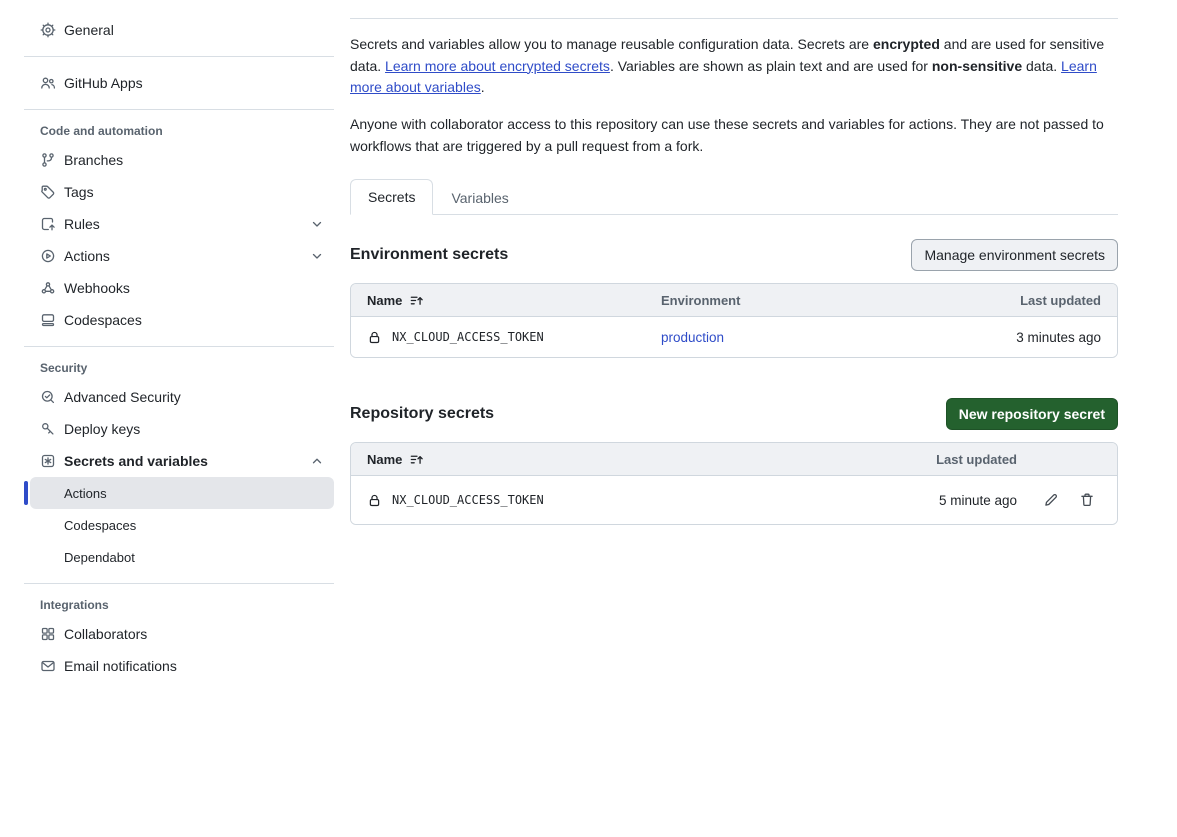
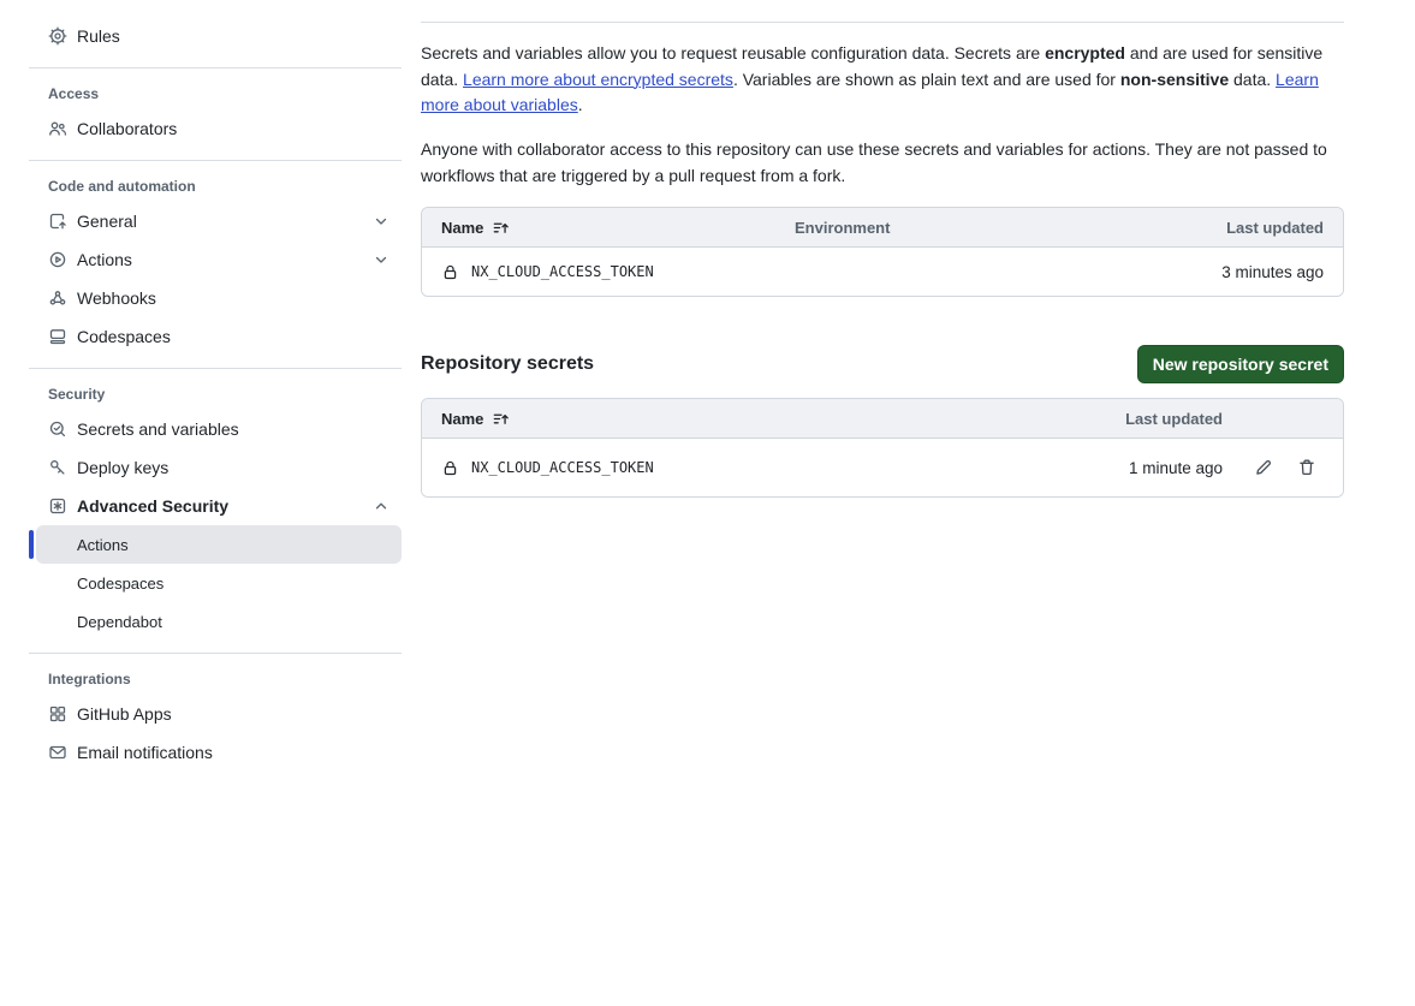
- General
+ Rules
+ Access
- GitHub Apps
+ Collaborators
  Code and automation
- Branches
- Tags
- Rules
+ General
  Actions
  Webhooks
  Codespaces
  Security
- Advanced Security
+ Secrets and variables
  Deploy keys
- Secrets and variables
+ Advanced Security
  Actions
  Codespaces
  Dependabot
  Integrations
- Collaborators
+ GitHub Apps
  Email notifications
- Secrets and variables allow you to manage reusable configuration data. Secrets are encrypted and are used for sensitive data. Learn more about encrypted secrets. Variables are shown as plain text and are used for non-sensitive data. Learn more about variables.
+ Secrets and variables allow you to request reusable configuration data. Secrets are encrypted and are used for sensitive data. Learn more about encrypted secrets. Variables are shown as plain text and are used for non-sensitive data. Learn more about variables.
  Anyone with collaborator access to this repository can use these secrets and variables for actions. They are not passed to workflows that are triggered by a pull request from a fork.
- Secrets
- Variables
- Environment secrets
- Manage environment secrets
  Name
  Environment
  Last updated
  NX_CLOUD_ACCESS_TOKEN
- production
  3 minutes ago
  Repository secrets
  New repository secret
  Name
  Last updated
  NX_CLOUD_ACCESS_TOKEN
- 5 minute ago
+ 1 minute ago
